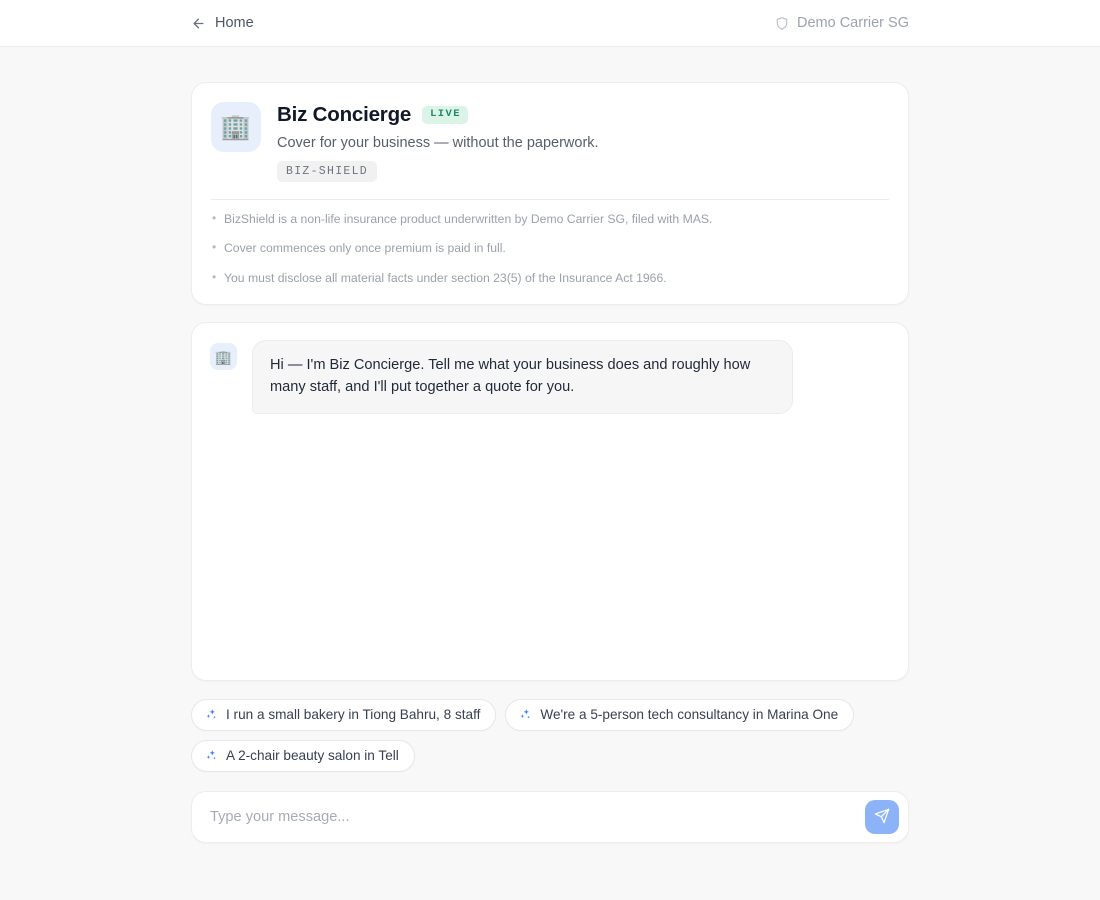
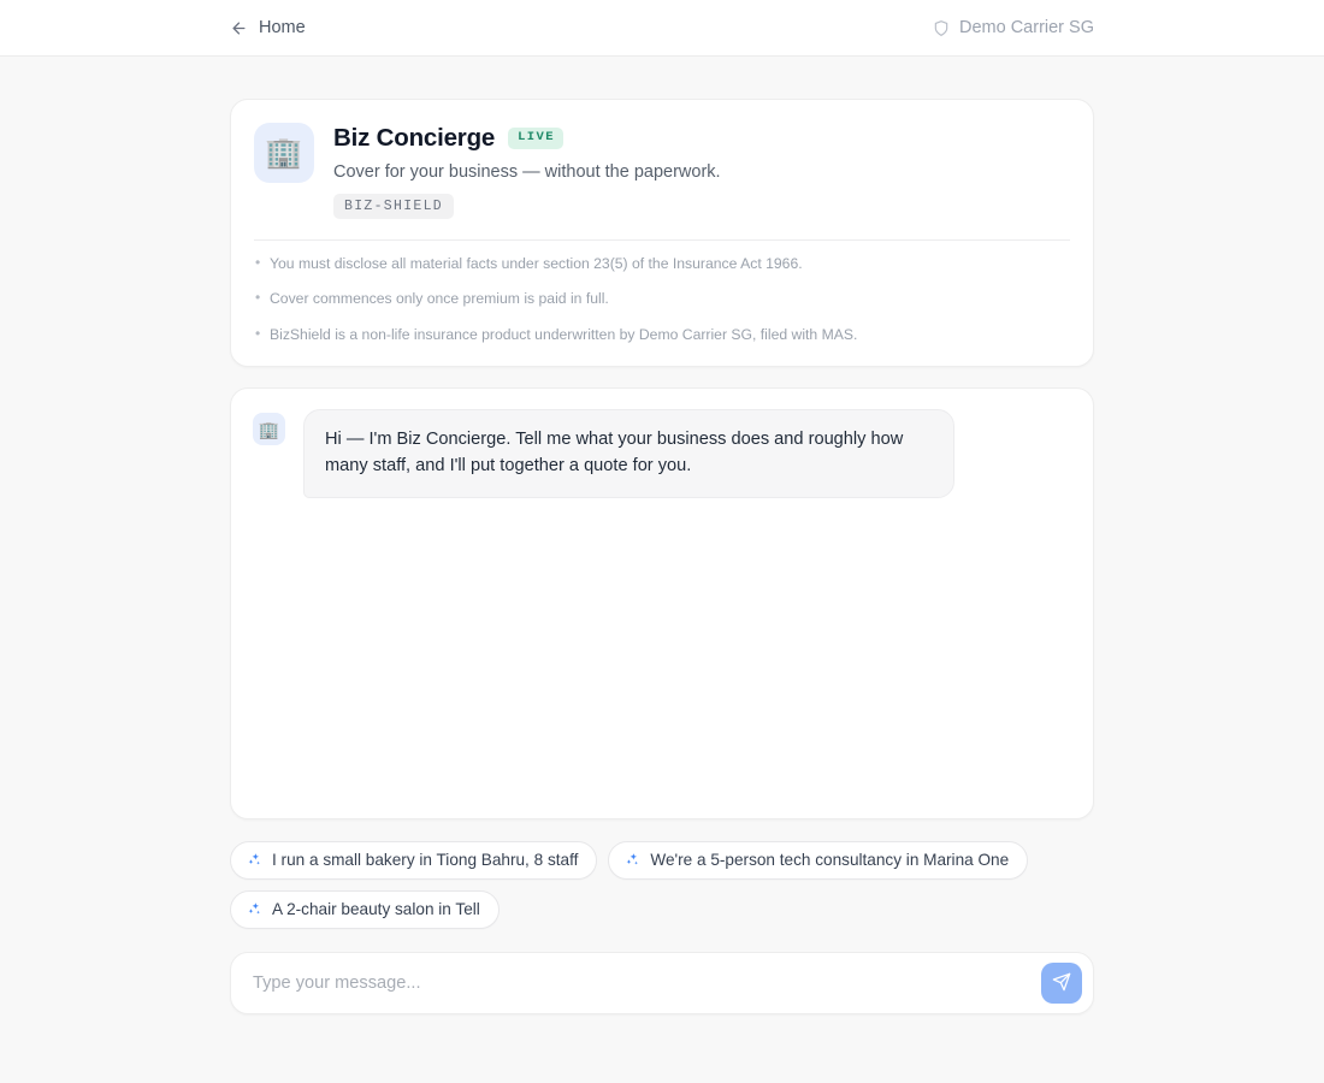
  Home
  Demo Carrier SG
  🏢
  Biz Concierge
  LIVE
  Cover for your business — without the paperwork.
  BIZ-SHIELD
- BizShield is a non-life insurance product underwritten by Demo Carrier SG, filed with MAS.
+ You must disclose all material facts under section 23(5) of the Insurance Act 1966.
  Cover commences only once premium is paid in full.
- You must disclose all material facts under section 23(5) of the Insurance Act 1966.
+ BizShield is a non-life insurance product underwritten by Demo Carrier SG, filed with MAS.
  🏢
  Hi — I'm Biz Concierge. Tell me what your business does and roughly how many staff, and I'll put together a quote for you.
  I run a small bakery in Tiong Bahru, 8 staff
  We're a 5-person tech consultancy in Marina One
  A 2-chair beauty salon in Tell
  Type your message...
